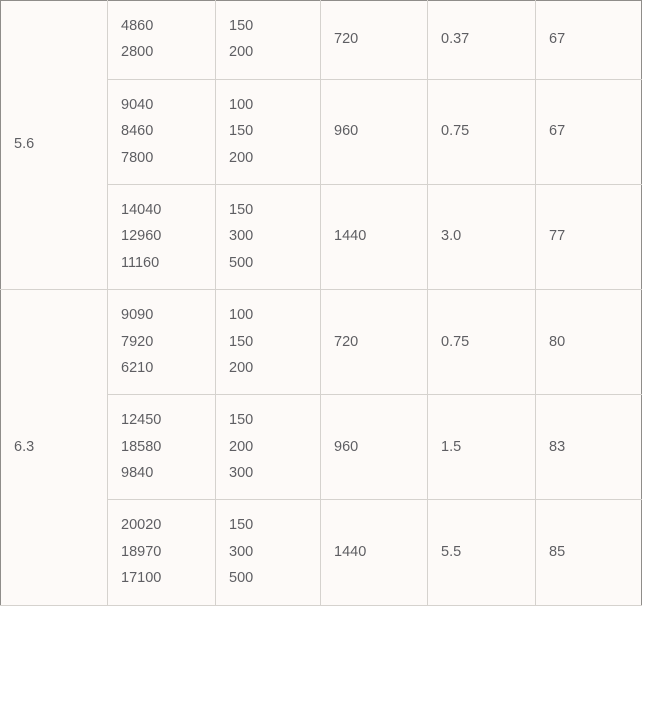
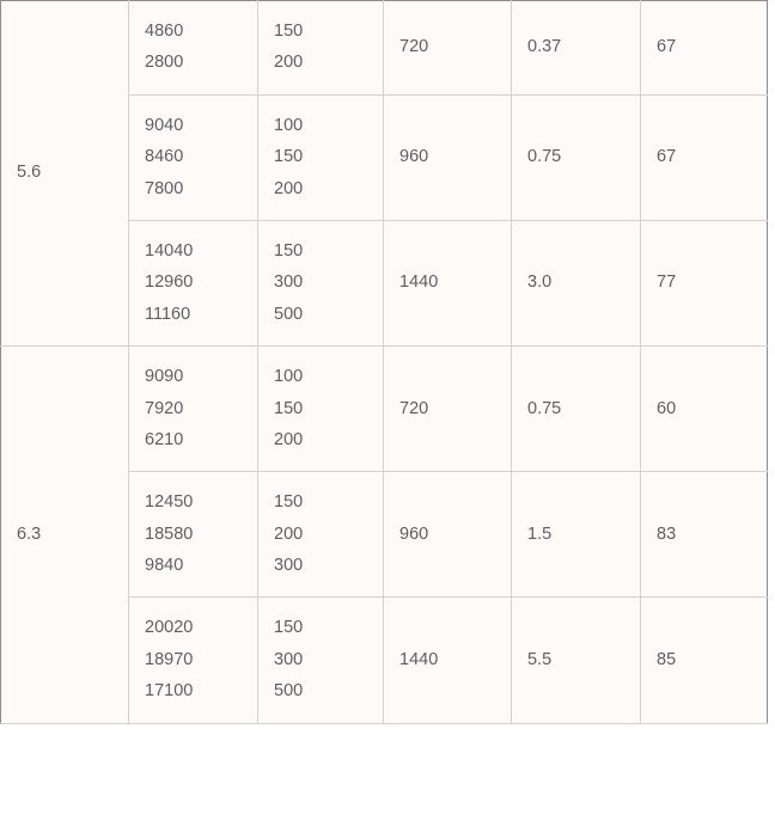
  5.6	48602800	150200	720	0.37	67
  904084607800	100150200	960	0.75	67
  140401296011160	150300500	1440	3.0	77
- 6.3	909079206210	100150200	720	0.75	80
+ 6.3	909079206210	100150200	720	0.75	60
  12450185809840	150200300	960	1.5	83
  200201897017100	150300500	1440	5.5	85
